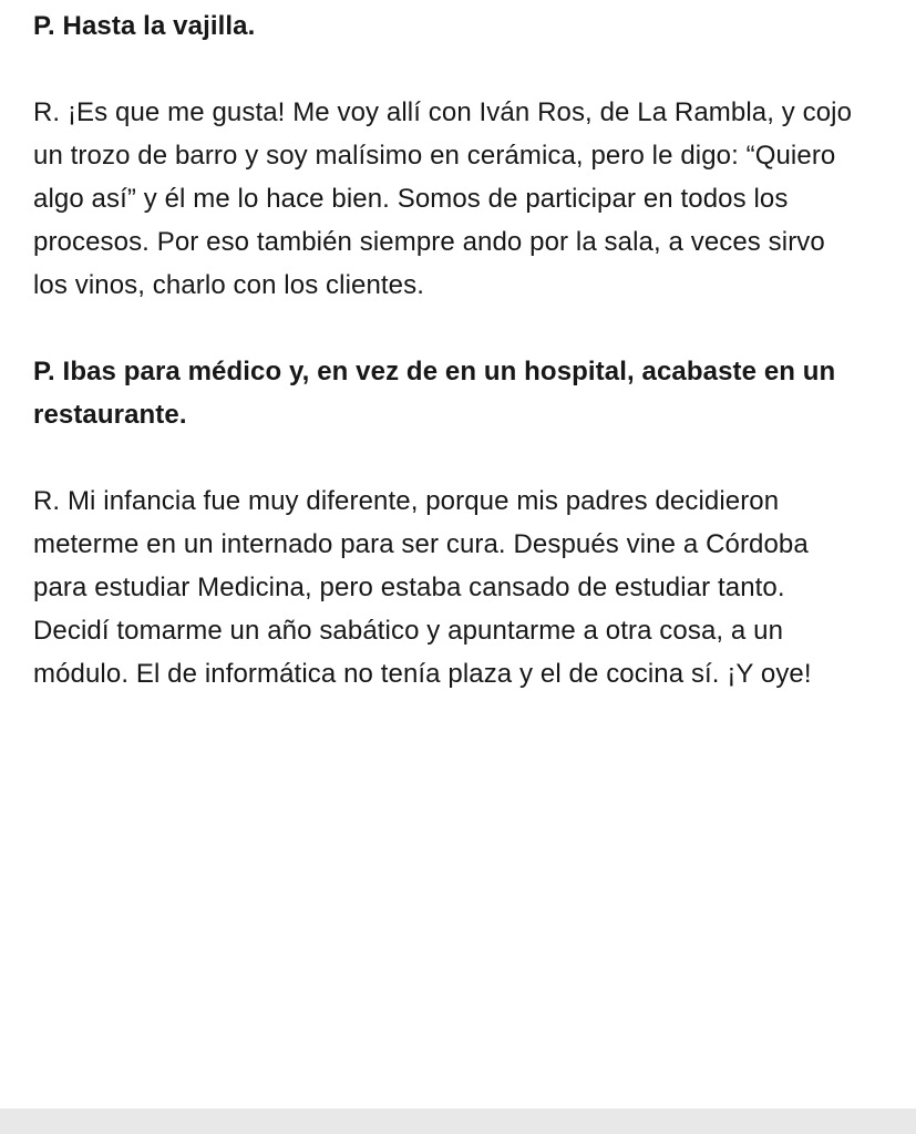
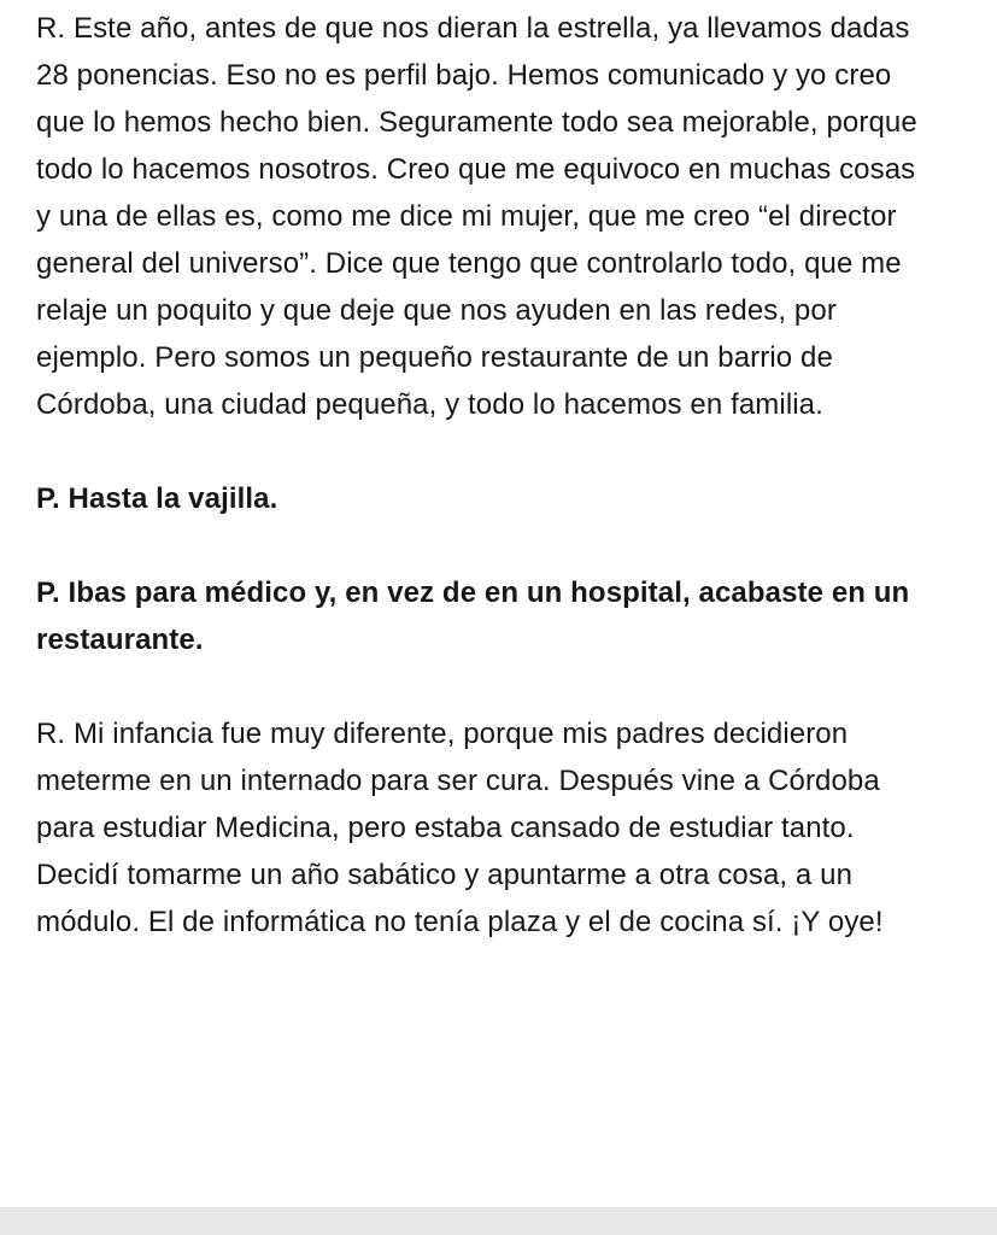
+ R. Este año, antes de que nos dieran la estrella, ya llevamos dadas
+ 28 ponencias. Eso no es perfil bajo. Hemos comunicado y yo creo
+ que lo hemos hecho bien. Seguramente todo sea mejorable, porque
+ todo lo hacemos nosotros. Creo que me equivoco en muchas cosas
+ y una de ellas es, como me dice mi mujer, que me creo “el director
+ general del universo”. Dice que tengo que controlarlo todo, que me
+ relaje un poquito y que deje que nos ayuden en las redes, por
+ ejemplo. Pero somos un pequeño restaurante de un barrio de
+ Córdoba, una ciudad pequeña, y todo lo hacemos en familia.
  P. Hasta la vajilla.
- R. ¡Es que me gusta! Me voy allí con Iván Ros, de La Rambla, y cojo
- un trozo de barro y soy malísimo en cerámica, pero le digo: “Quiero
- algo así” y él me lo hace bien. Somos de participar en todos los
- procesos. Por eso también siempre ando por la sala, a veces sirvo
- los vinos, charlo con los clientes.
  P. Ibas para médico y, en vez de en un hospital, acabaste en un
  restaurante.
  R. Mi infancia fue muy diferente, porque mis padres decidieron
  meterme en un internado para ser cura. Después vine a Córdoba
  para estudiar Medicina, pero estaba cansado de estudiar tanto.
  Decidí tomarme un año sabático y apuntarme a otra cosa, a un
  módulo. El de informática no tenía plaza y el de cocina sí. ¡Y oye!
